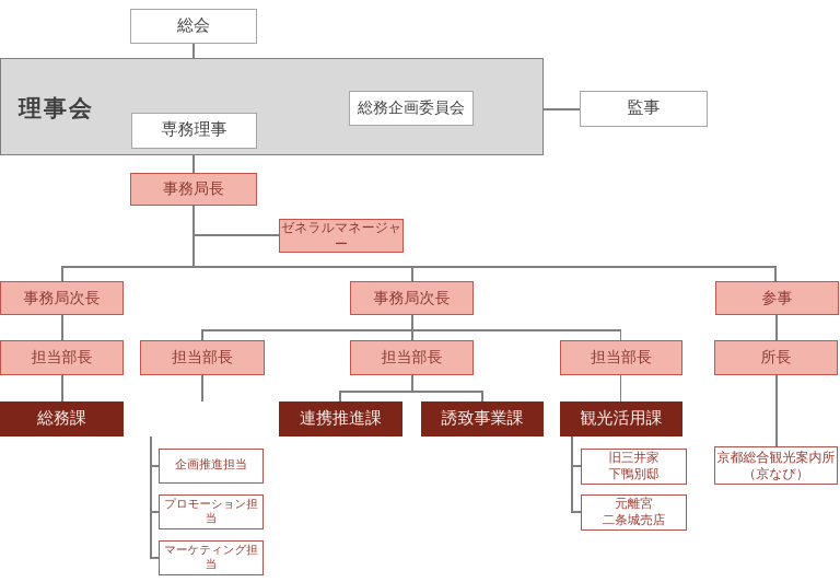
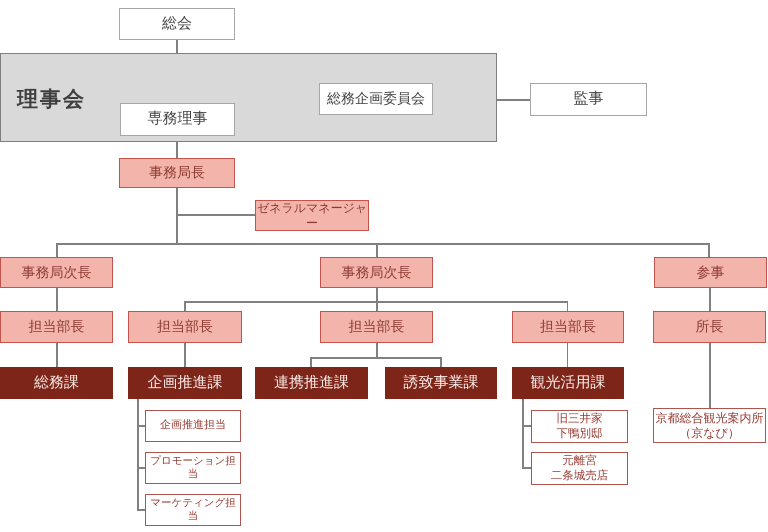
  理事会
  総会
  専務理事
  総務企画委員会
  監事
  事務局長
  ゼネラルマネージャー
  事務局次長
  事務局次長
  参事
  担当部長
  担当部長
  担当部長
  担当部長
  所長
  総務課
+ 企画推進課
  連携推進課
  誘致事業課
  観光活用課
  企画推進担当
  プロモーション担当
  マーケティング担当
  旧三井家
  下鴨別邸
  元離宮
  二条城売店
  京都総合観光案内所
  （京なび）
